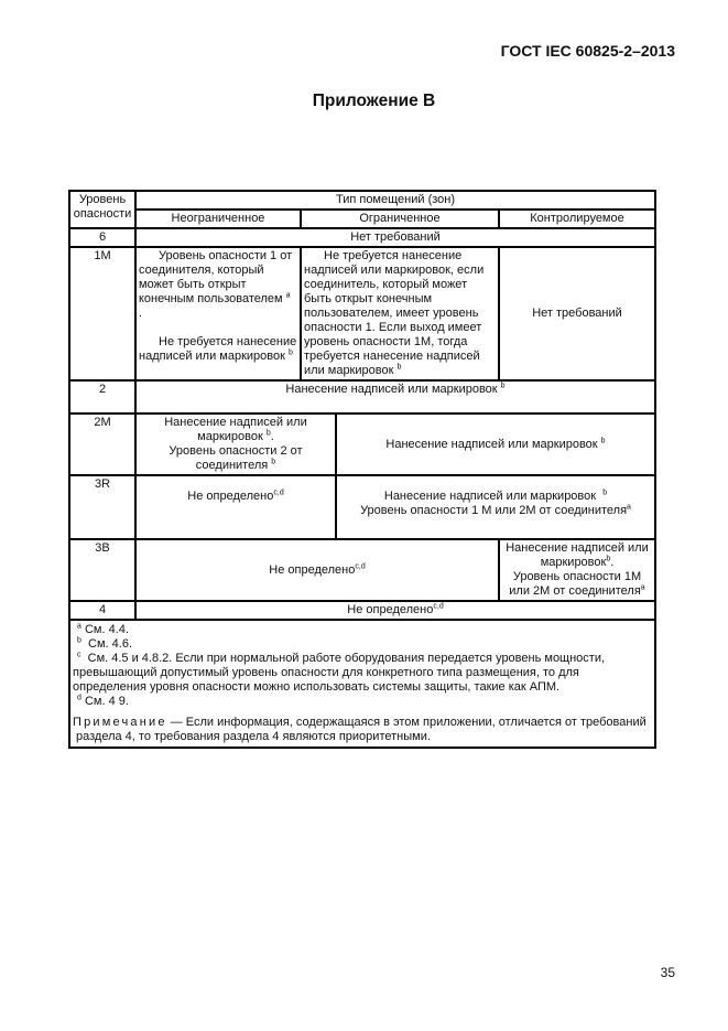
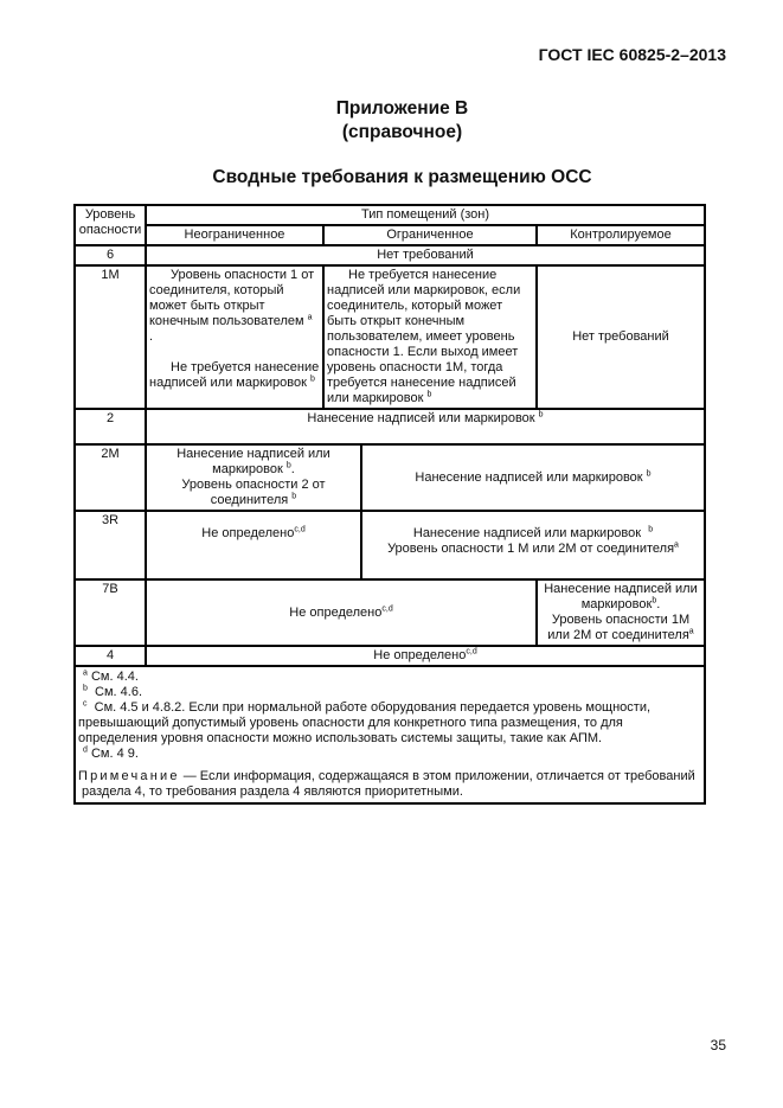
  ГОСТ IEC 60825-2–2013
  Приложение В
+ (справочное)
+ Сводные требования к размещению ОСС
  Уровень опасности	Тип помещений (зон)
  Неограниченное	Ограниченное	Контролируемое
  6	Нет требований
  1М	Уровень опасности 1 от соединителя, который может быть открыт конечным пользователем . Не требуется нанесение надписей или маркировок	Не требуется нанесение надписей или маркировок, если соединитель, который может быть открыт конечным пользователем, имеет уровень опасности 1. Если выход имеет уровень опасности 1М, тогда требуется нанесение надписей или маркировок	Нет требований
  2	Нанесение надписей или маркировок
  2М	Нанесение надписей или маркировок . Уровень опасности 2 от соединителя	Нанесение надписей или маркировок
  3R	Не определено	Нанесение надписей или маркировок Уровень опасности 1 М или 2М от соединителя
- 3B	Не определено	Нанесение надписей или маркировок . Уровень опасности 1М или 2М от соединителя
+ 7B	Не определено	Нанесение надписей или маркировок . Уровень опасности 1М или 2М от соединителя
  4	Не определено
  См. 4.4. См. 4.6. См. 4.5 и 4.8.2. Если при нормальной работе оборудования передается уровень мощности, превышающий допустимый уровень опасности для конкретного типа размещения, то для определения уровня опасности можно использовать системы защиты, такие как АПМ. См. 4 9. Примечание — Если информация, содержащаяся в этом приложении, отличается от требований раздела 4, то требования раздела 4 являются приоритетными.
  35
